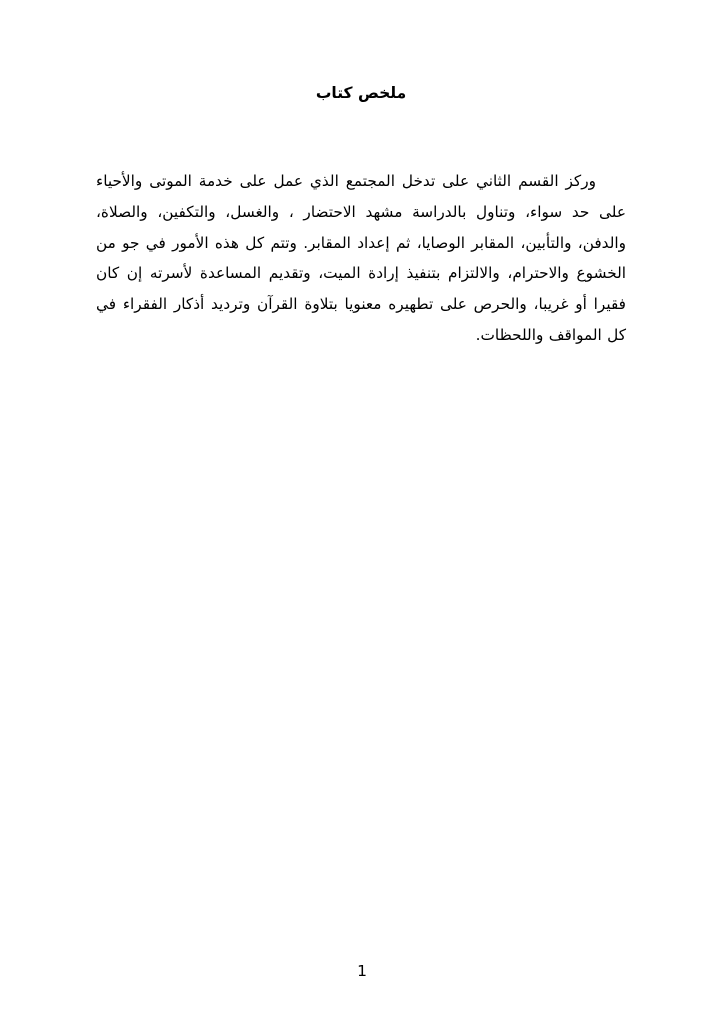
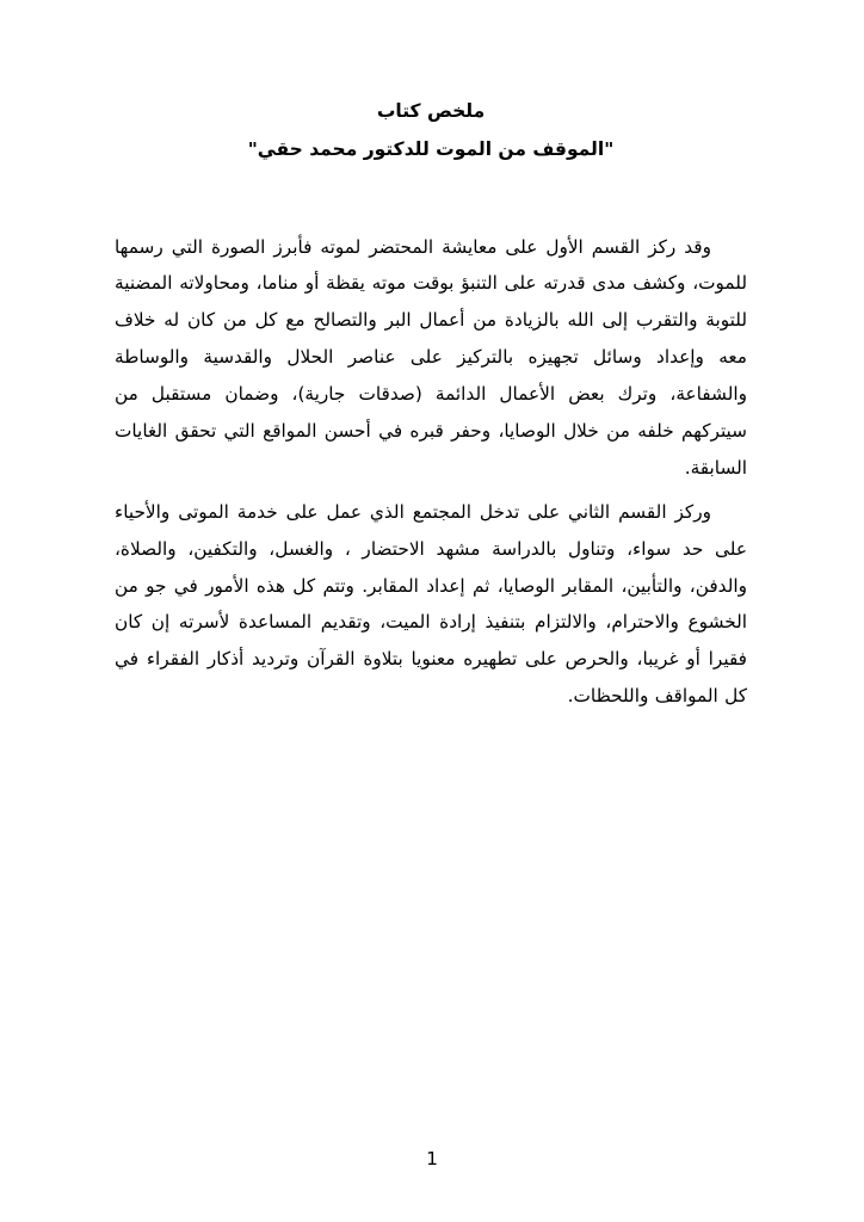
  ملخص كتاب
+ "الموقف من الموت للدكتور محمد حقي"
+ وقد ركز القسم الأول على معايشة المحتضر لموته فأبرز الصورة التي رسمها للموت، وكشف مدى قدرته على التنبؤ بوقت موته يقظة أو مناما، ومحاولاته المضنية للتوبة والتقرب إلى الله بالزيادة من أعمال البر والتصالح مع كل من كان له خلاف معه وإعداد وسائل تجهيزه بالتركيز على عناصر الحلال والقدسية والوساطة والشفاعة، وترك بعض الأعمال الدائمة (صدقات جارية)، وضمان مستقبل من سيتركهم خلفه من خلال الوصايا، وحفر قبره في أحسن المواقع التي تحقق الغايات السابقة.
  وركز القسم الثاني على تدخل المجتمع الذي عمل على خدمة الموتى والأحياء على حد سواء، وتناول بالدراسة مشهد الاحتضار ، والغسل، والتكفين، والصلاة، والدفن، والتأبين، المقابر الوصايا، ثم إعداد المقابر. وتتم كل هذه الأمور في جو من الخشوع والاحترام، والالتزام بتنفيذ إرادة الميت، وتقديم المساعدة لأسرته إن كان فقيرا أو غريبا، والحرص على تطهيره معنويا بتلاوة القرآن وترديد أذكار الفقراء في كل المواقف واللحظات.
  1
